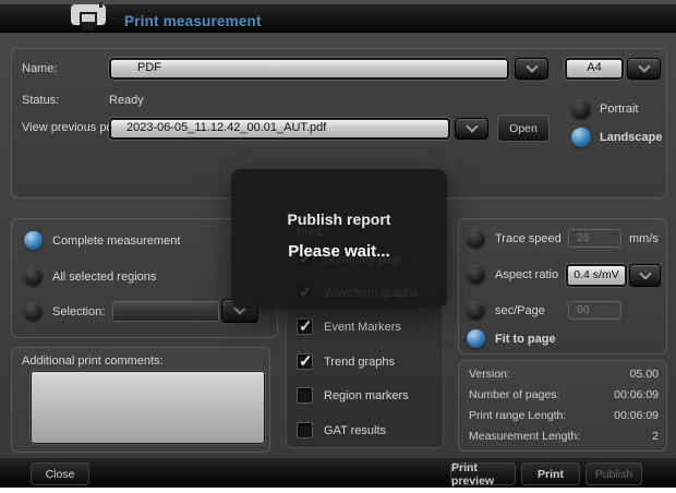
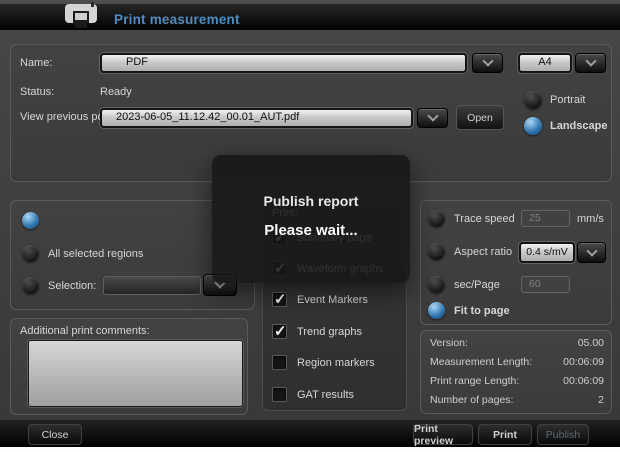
  Print measurement
  Name:
  PDF
  A4
  Status:
  Ready
  View previous p
  2023-06-05_11.12.42_00.01_AUT.pdf
  Open
  Portrait
  Landscape
- Complete measurement
  All selected regions
  Selection:
  Additional print comments:
  Summary page
  Event Markers
  Trend graphs
  Region markers
  GAT results
  Trace speed
  25
  mm/s
  Aspect ratio
  0.4 s/mV
  sec/Page
  60
  Fit to page
  Version:
  05.00
- Number of pages:
+ Measurement Length:
  00:06:09
  Print range Length:
  00:06:09
- Measurement Length:
+ Number of pages:
  2
  Close
  Print preview
  Print
  Publish
  Publish report
  Please wait...
